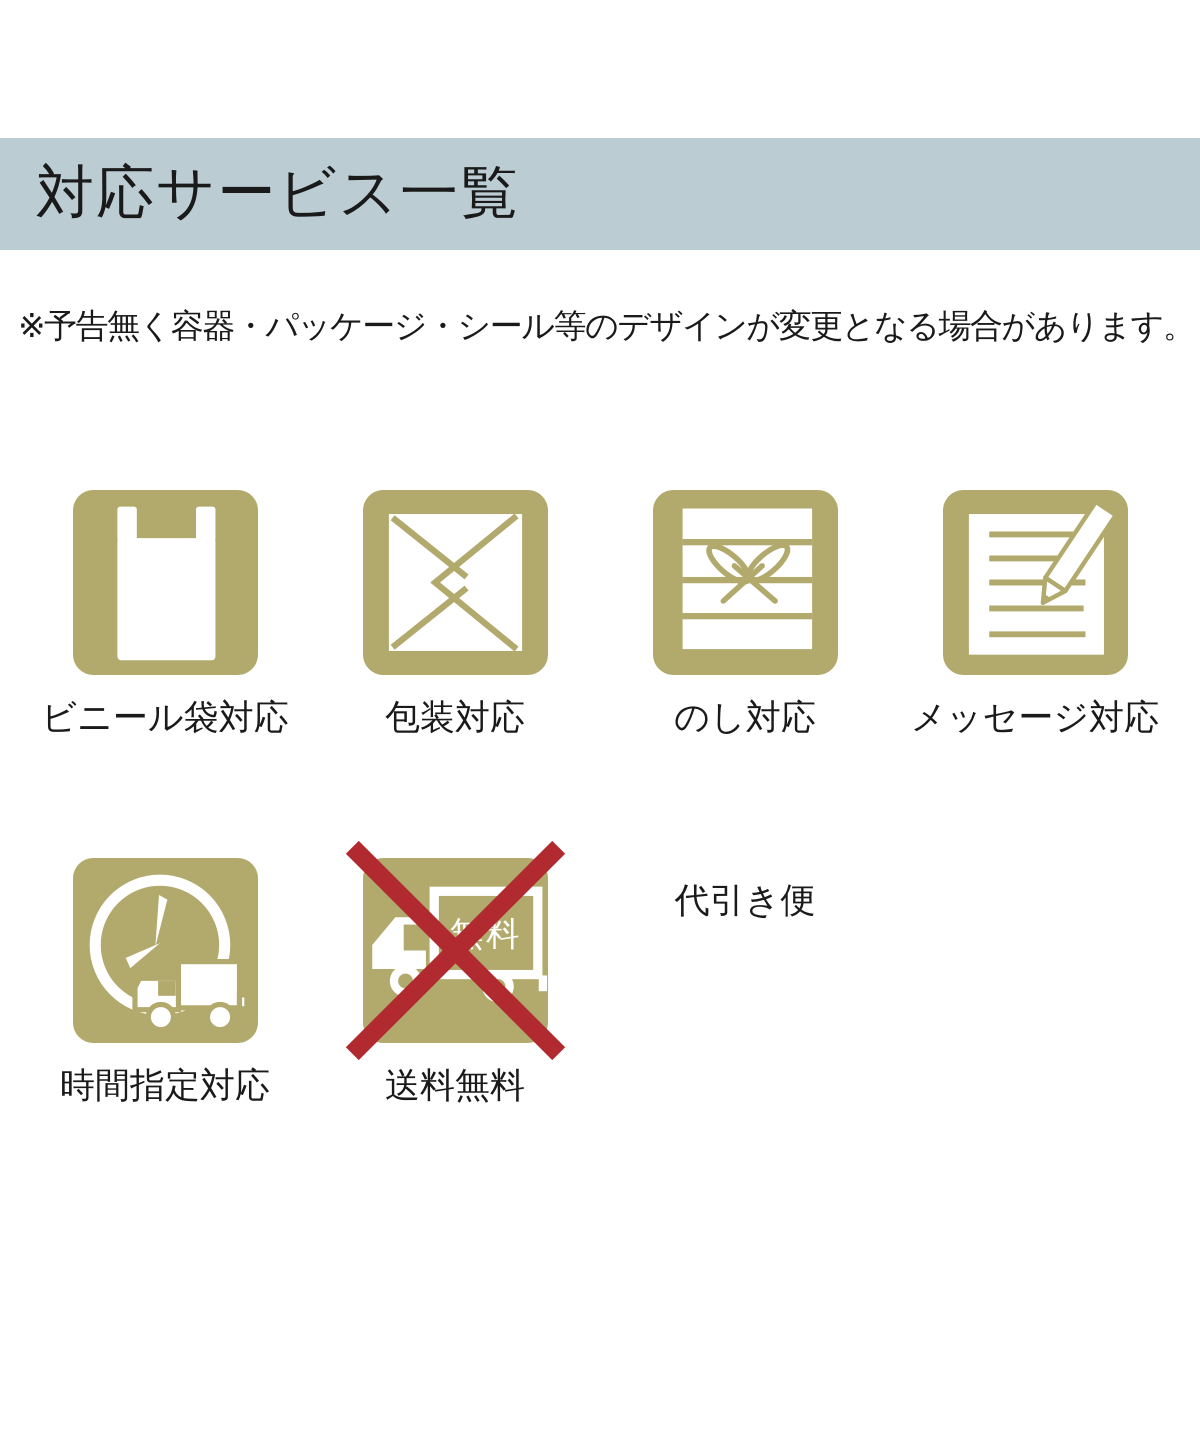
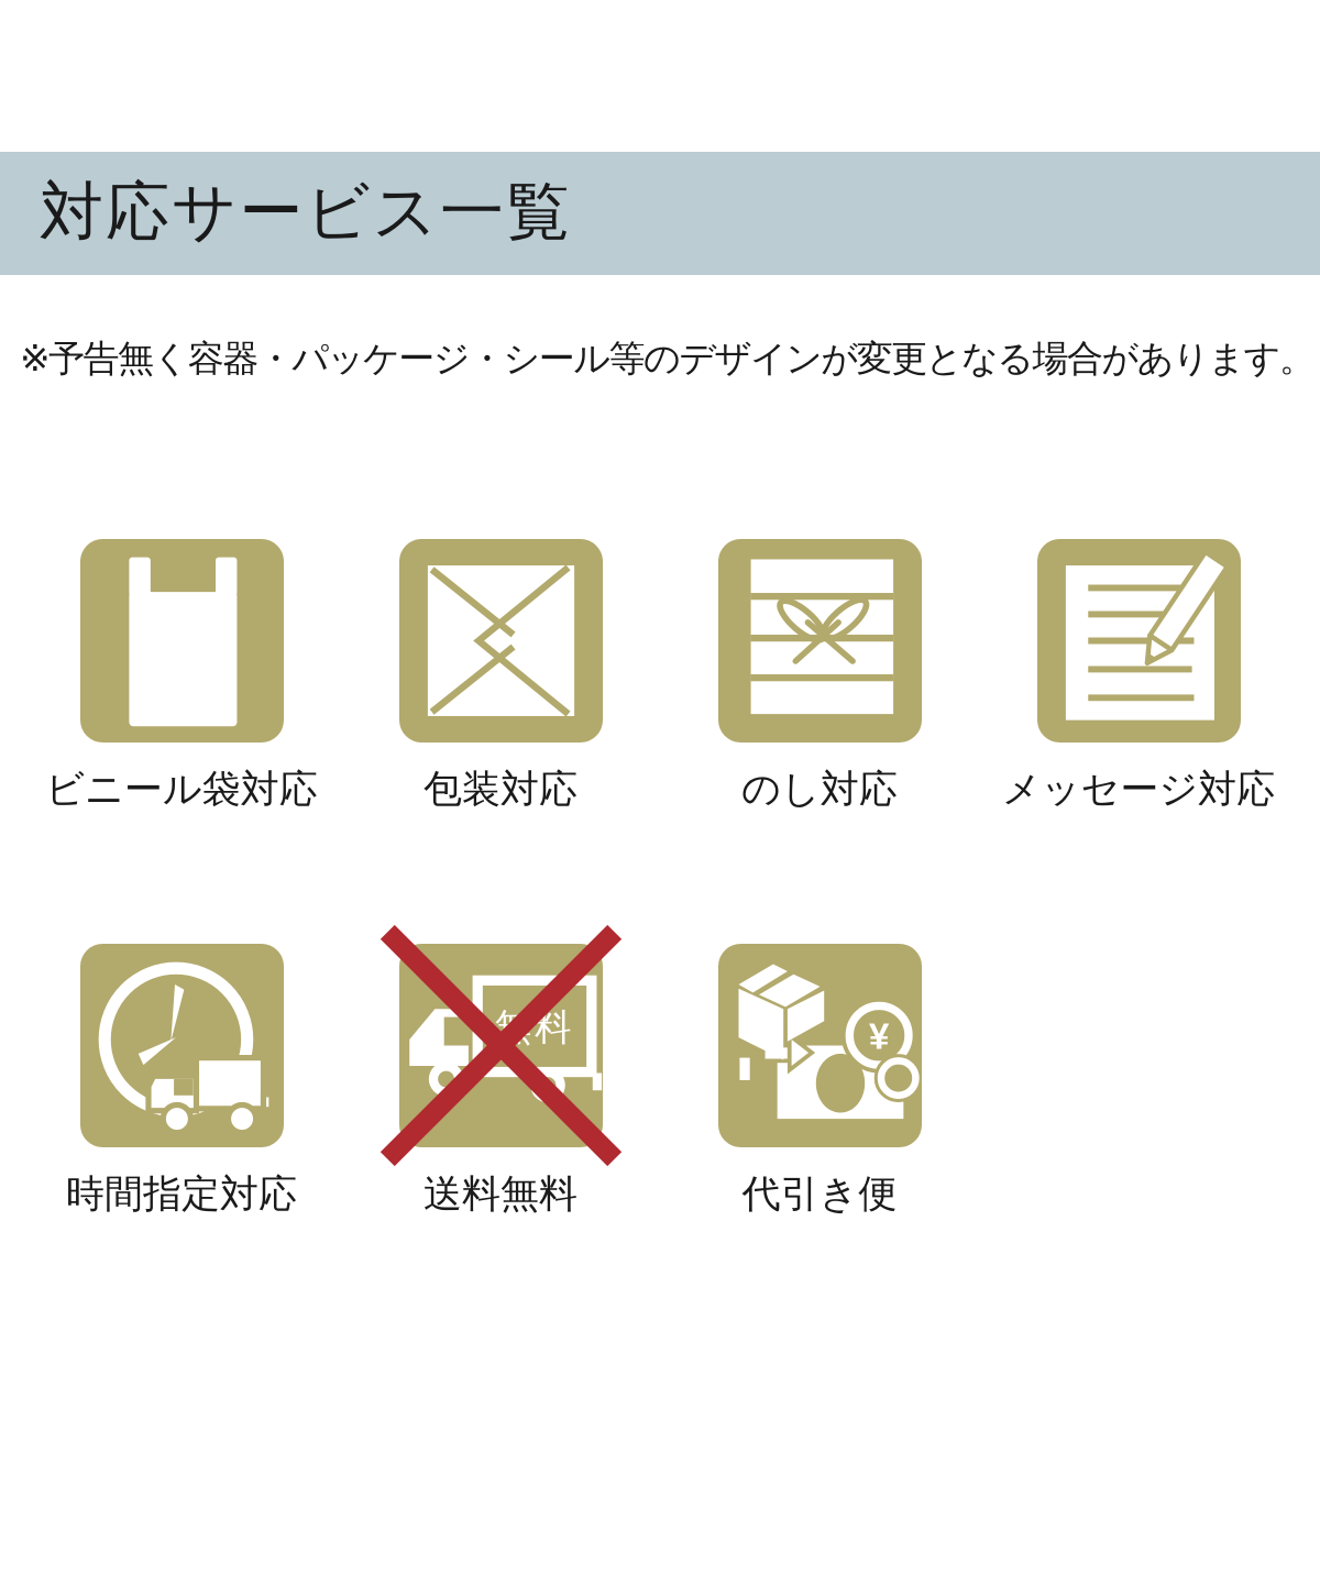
  対応サービス一覧
  ※予告無く容器・パッケージ・シール等のデザインが変更となる場合があります。
  ビニール袋対応
  包装対応
  のし対応
  メッセージ対応
  時間指定対応
  送料無料
+ ¥
  代引き便
